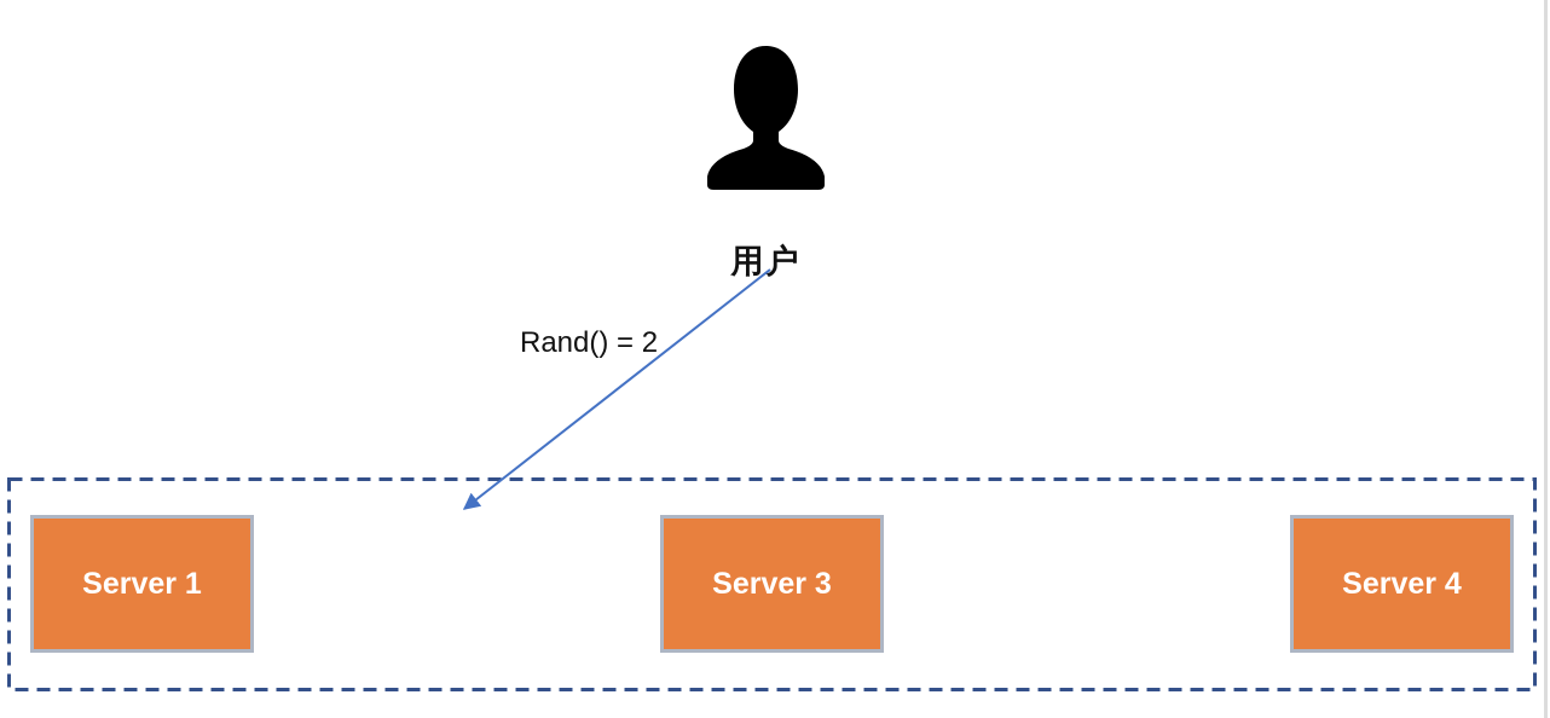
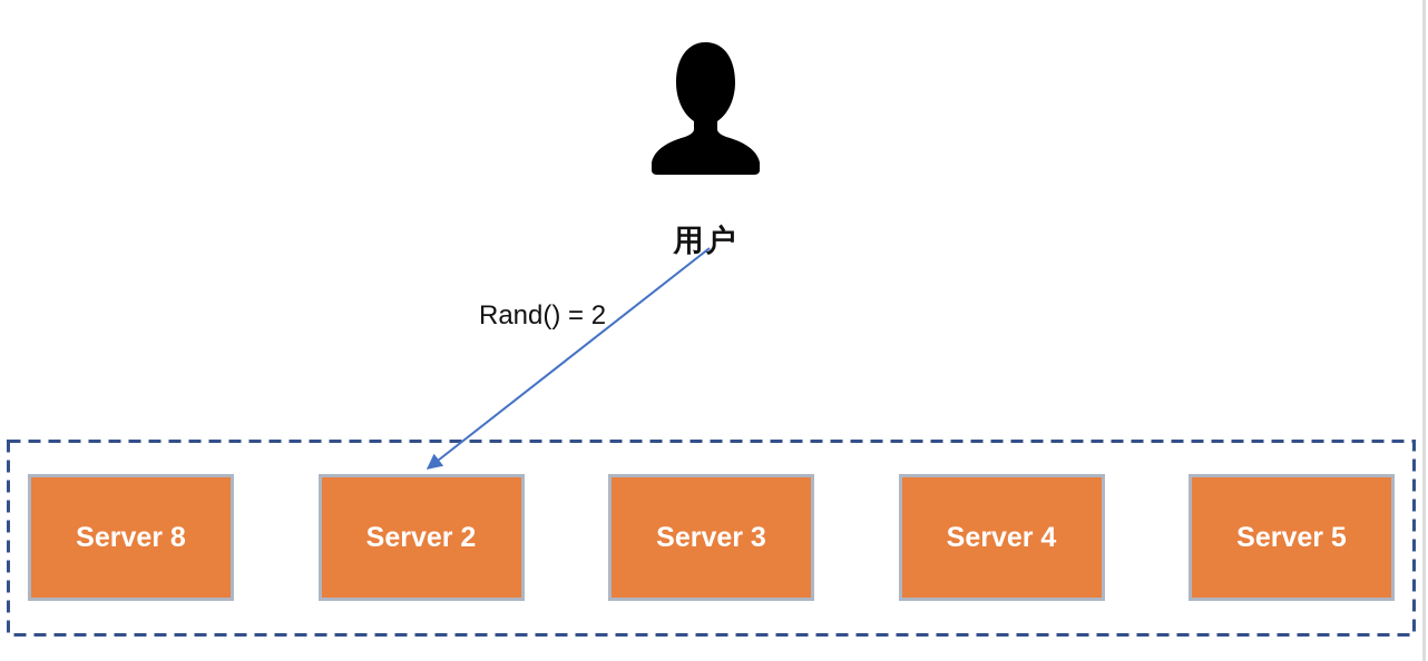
  用户
  Rand() = 2
- Server 1
+ Server 8
+ Server 2
  Server 3
  Server 4
+ Server 5
